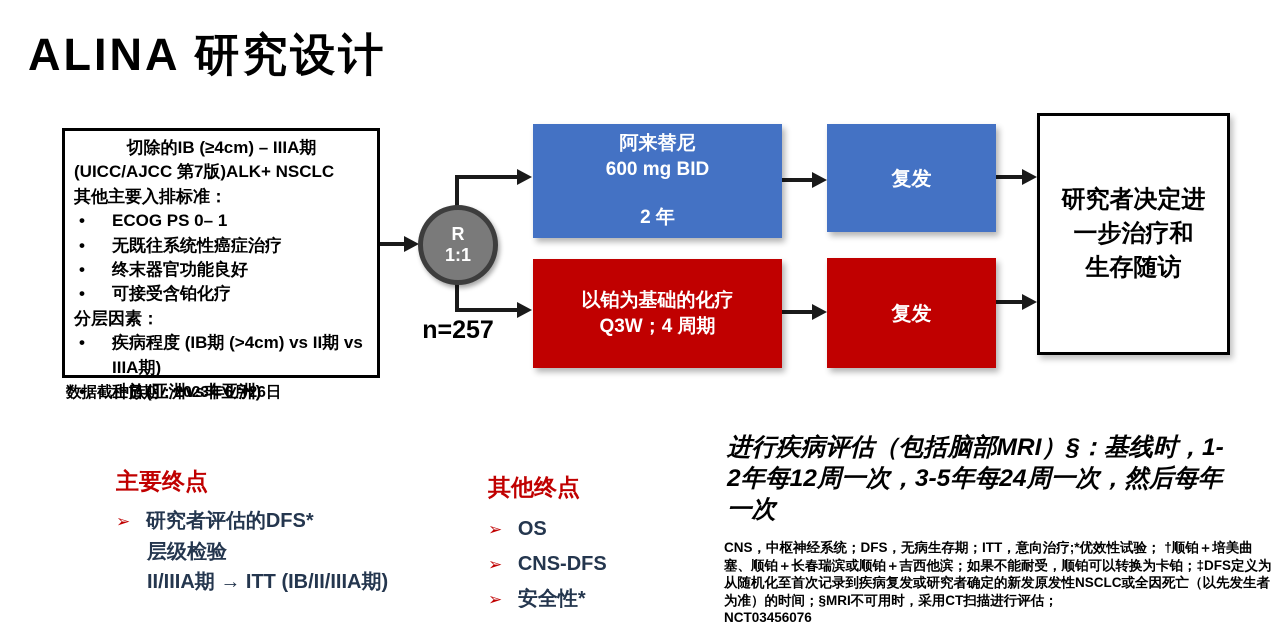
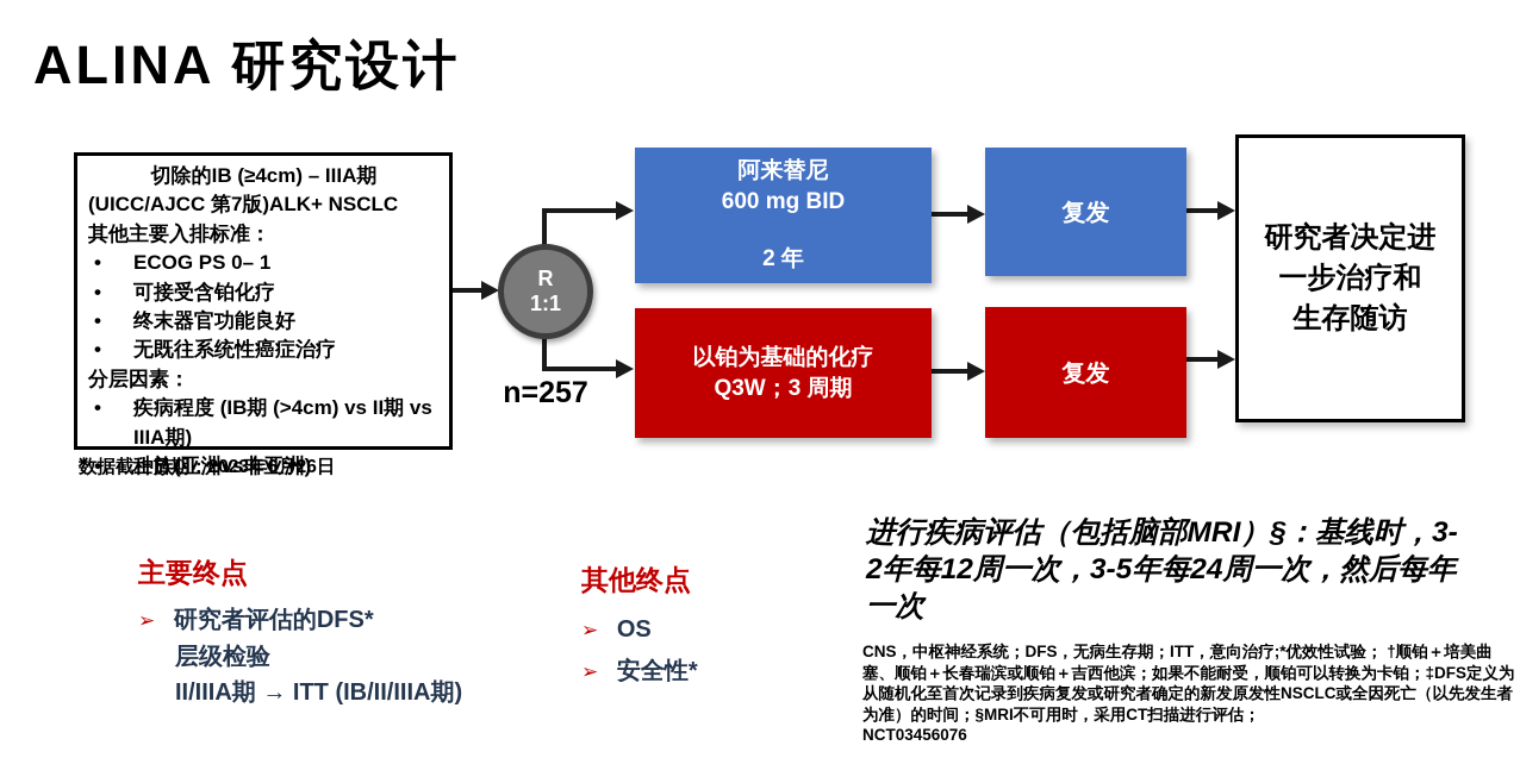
  ALINA 研究设计
  切除的IB (≥4cm) – IIIA期
  (UICC/AJCC 第7版)ALK+ NSCLC
  其他主要入排标准：
  •
  ECOG PS 0– 1
  •
- 无既往系统性癌症治疗
+ 可接受含铂化疗
  •
  终末器官功能良好
  •
- 可接受含铂化疗
+ 无既往系统性癌症治疗
  分层因素：
  •
  疾病程度 (IB期 (>4cm) vs II期 vs IIIA期)
  •
  种族(亚洲vs非亚洲)
  数据截止日期：2023年6月26日
  R
  1:1
  n=257
  阿来替尼
  600 mg BID
  2 年
  以铂为基础的化疗
- Q3W；4 周期
+ Q3W；3 周期
  复发
  复发
  研究者决定进
  一步治疗和
  生存随访
  主要终点
  ➢ 研究者评估的DFS*
  层级检验
  II/IIIA期 → ITT (IB/II/IIIA期)
  其他终点
  ➢ OS
- ➢ CNS-DFS
  ➢ 安全性*
- 进行疾病评估（包括脑部MRI）§：基线时，1-2年每12周一次，3-5年每24周一次，然后每年一次
+ 进行疾病评估（包括脑部MRI）§：基线时，3-2年每12周一次，3-5年每24周一次，然后每年一次
  CNS，中枢神经系统；DFS，无病生存期；ITT，意向治疗;*优效性试验； †顺铂＋培美曲塞、顺铂＋长春瑞滨或顺铂＋吉西他滨；如果不能耐受，顺铂可以转换为卡铂；‡DFS定义为从随机化至首次记录到疾病复发或研究者确定的新发原发性NSCLC或全因死亡（以先发生者为准）的时间；§MRI不可用时，采用CT扫描进行评估；
  NCT03456076
